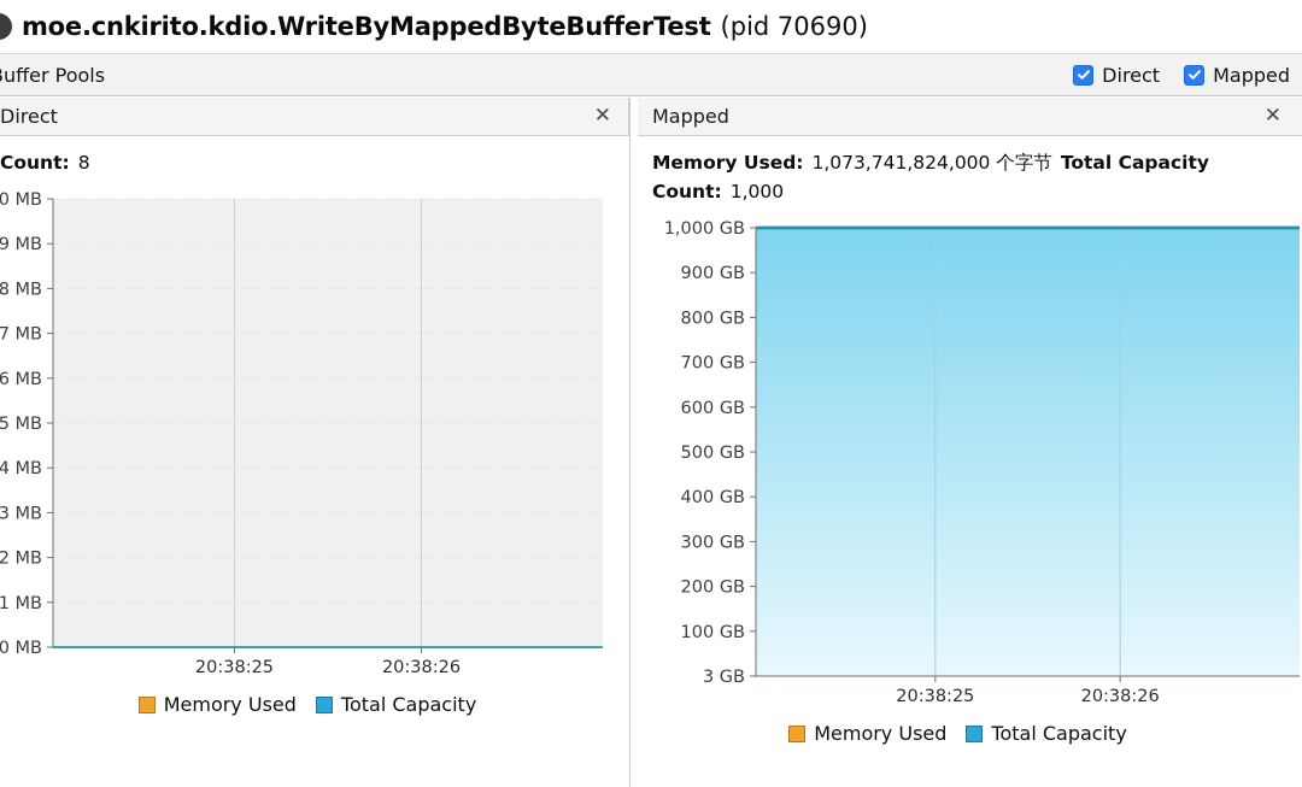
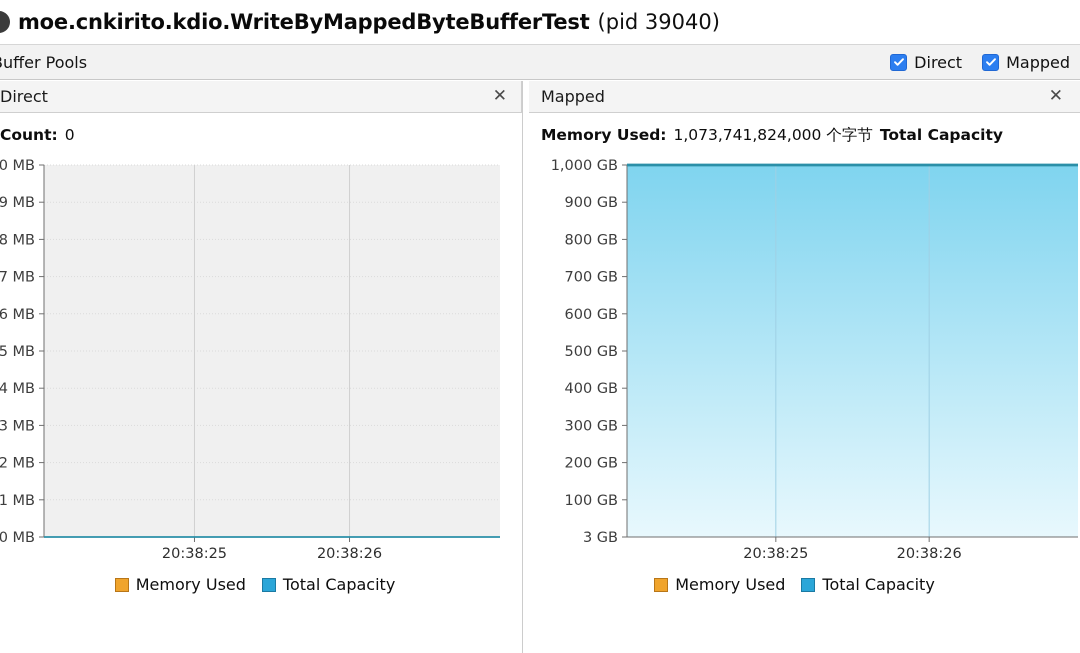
  moe.cnkirito.kdio.WriteByMappedByteBufferTest
- (pid 70690)
+ (pid 39040)
  uffer Pools
  Direct
  Mapped
  Direct
  ✕
- Count: 8
+ Count: 0
  0 MB
  1 MB
  2 MB
  3 MB
  4 MB
  5 MB
  6 MB
  7 MB
  8 MB
  9 MB
  0 MB
  20:38:25
  20:38:26
  Memory Used
  Total Capacity
  Mapped
  ✕
  Memory Used: 1,073,741,824,000 个字节 Total Capacity
- Count: 1,000
  3 GB
  100 GB
  200 GB
  300 GB
  400 GB
  500 GB
  600 GB
  700 GB
  800 GB
  900 GB
  1,000 GB
  20:38:25
  20:38:26
  Memory Used
  Total Capacity
